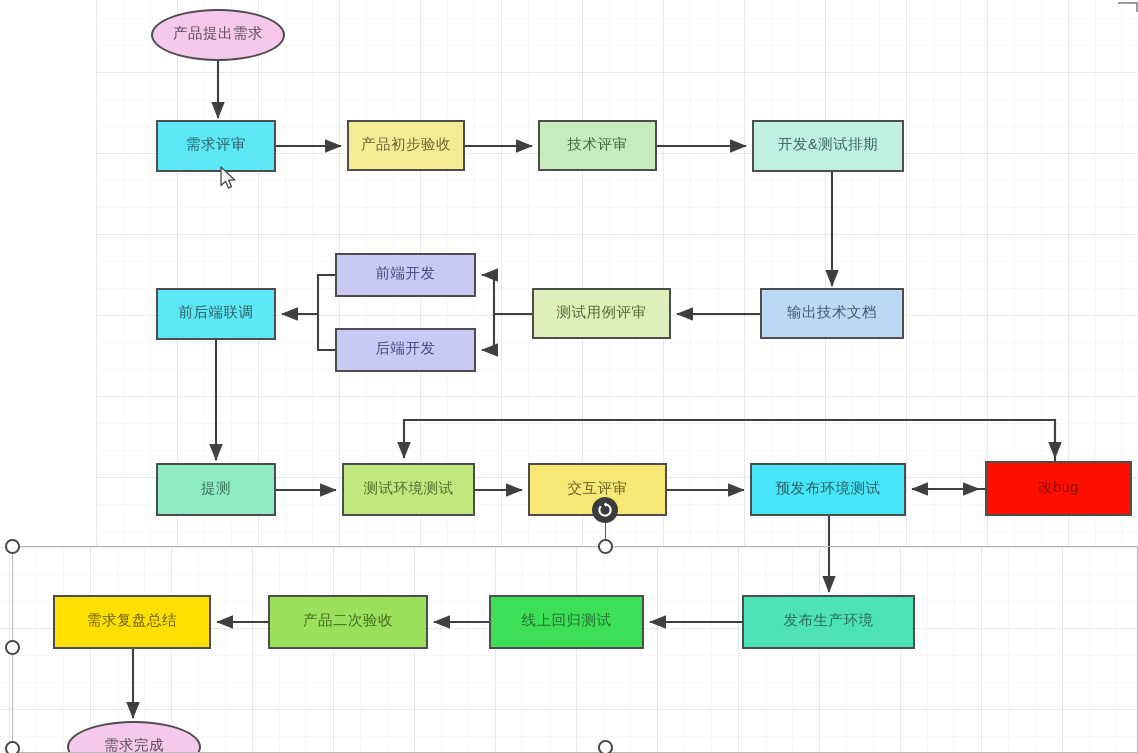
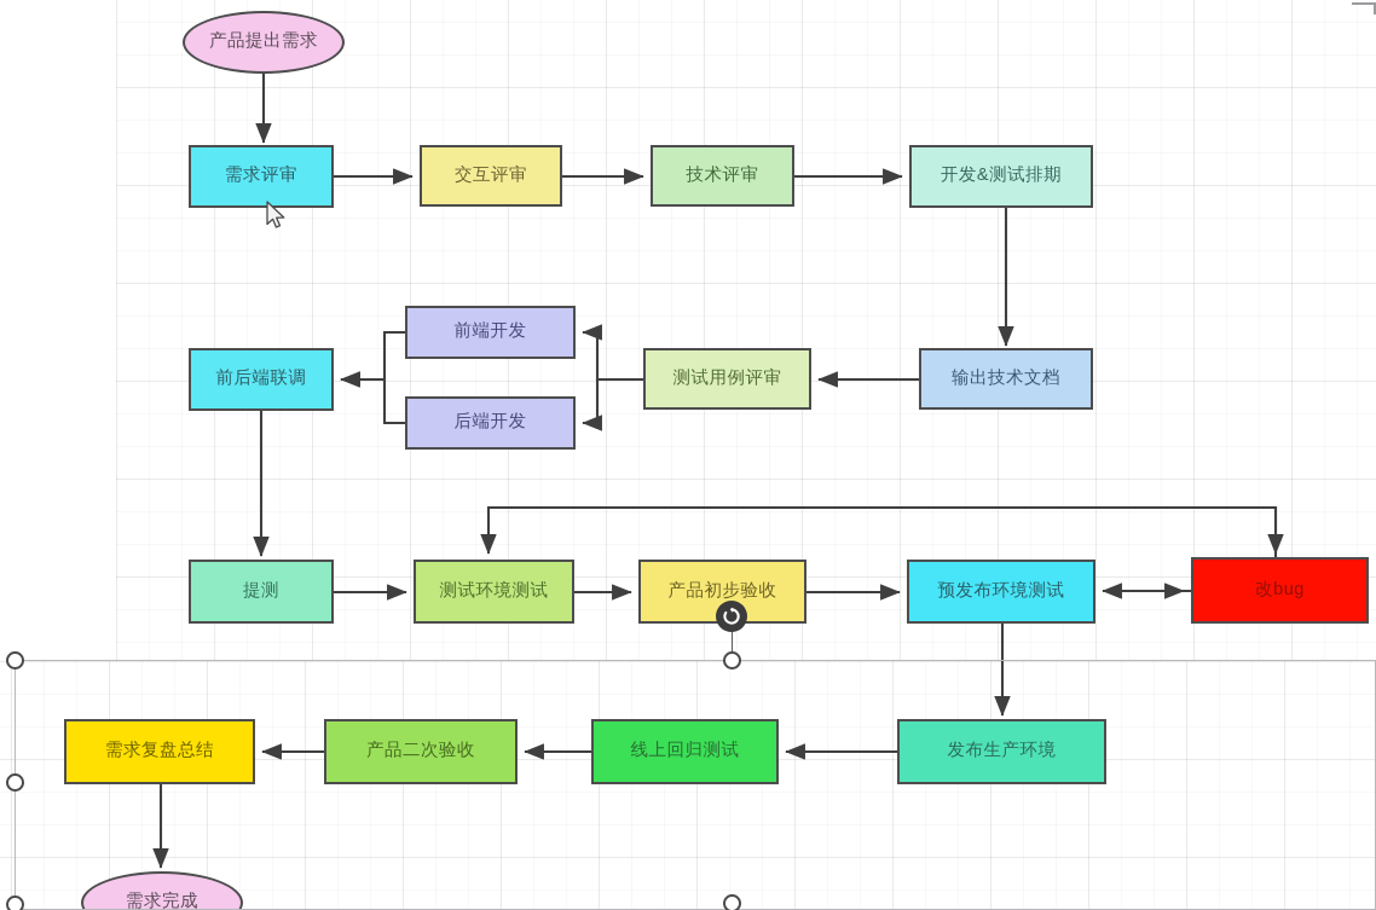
  产品提出需求
  需求评审
- 产品初步验收
+ 交互评审
  技术评审
  开发&测试排期
  输出技术文档
  测试用例评审
  前端开发
  后端开发
  前后端联调
  提测
  测试环境测试
- 交互评审
+ 产品初步验收
  预发布环境测试
  改bug
  发布生产环境
  线上回归测试
  产品二次验收
  需求复盘总结
  需求完成
